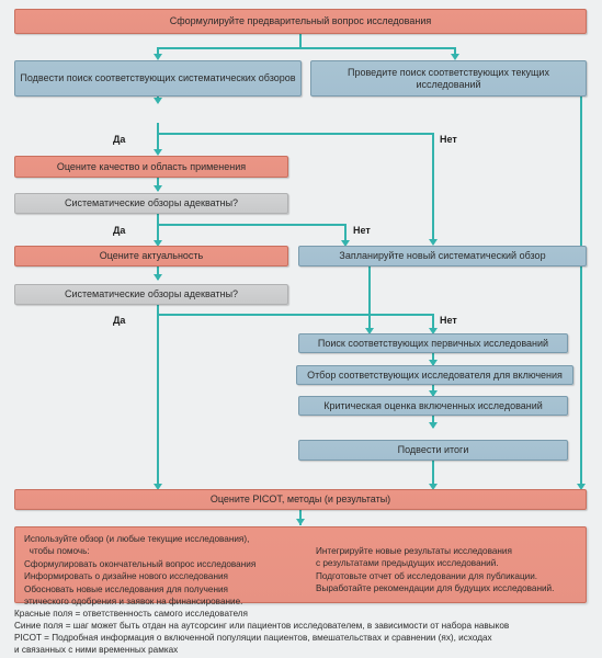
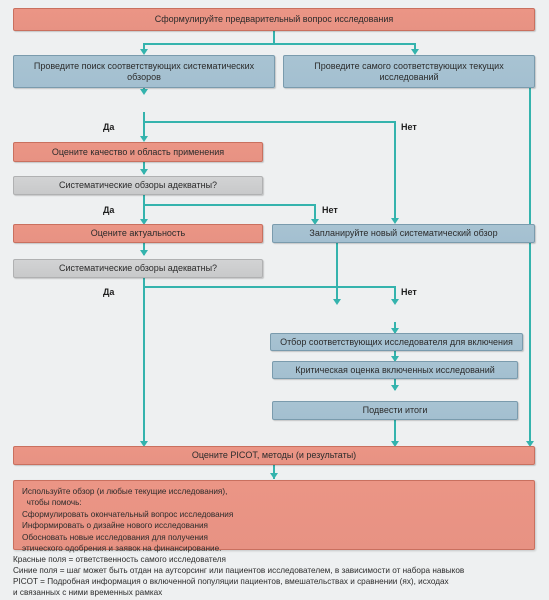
  Сформулируйте предварительный вопрос исследования
- Подвести поиск соответствующих систематических обзоров
+ Проведите поиск соответствующих систематических обзоров
- Проведите поиск соответствующих текущих исследований
+ Проведите самого соответствующих текущих исследований
  Оцените качество и область применения
  Систематические обзоры адекватны?
  Оцените актуальность
  Запланируйте новый систематический обзор
  Систематические обзоры адекватны?
- Поиск соответствующих первичных исследований
  Отбор соответствующих исследователя для включения
  Критическая оценка включенных исследований
  Подвести итоги
  Оцените PICOT, методы (и результаты)
  Да
  Нет
  Да
  Нет
  Да
  Нет
  Используйте обзор (и любые текущие исследования),
  чтобы помочь:
  Сформулировать окончательный вопрос исследования
  Информировать о дизайне нового исследования
  Обосновать новые исследования для получения
  этического одобрения и заявок на финансирование.
- Интегрируйте новые результаты исследования
- с результатами предыдущих исследований.
- Подготовьте отчет об исследовании для публикации.
- Выработайте рекомендации для будущих исследований.
  Красные поля = ответственность самого исследователя
  Синие поля = шаг может быть отдан на аутсорсинг или пациентов исследователем, в зависимости от набора навыков
  PICOT = Подробная информация о включенной популяции пациентов, вмешательствах и сравнении (ях), исходах
  и связанных с ними временных рамках
